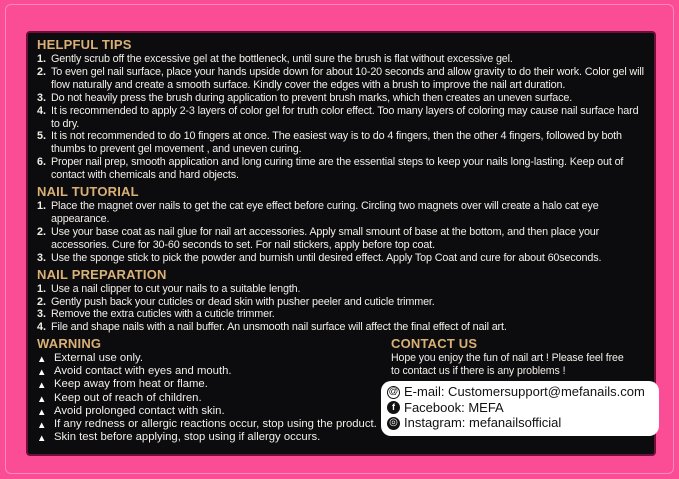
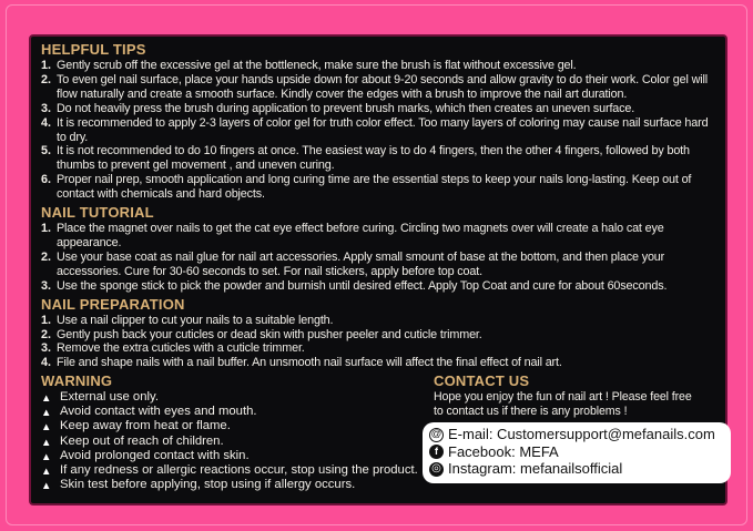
  HELPFUL TIPS
  1.
- Gently scrub off the excessive gel at the bottleneck, until sure the brush is flat without excessive gel.
+ Gently scrub off the excessive gel at the bottleneck, make sure the brush is flat without excessive gel.
  2.
- To even gel nail surface, place your hands upside down for about 10-20 seconds and allow gravity to do their work. Color gel will flow naturally and create a smooth surface. Kindly cover the edges with a brush to improve the nail art duration.
+ To even gel nail surface, place your hands upside down for about 9-20 seconds and allow gravity to do their work. Color gel will flow naturally and create a smooth surface. Kindly cover the edges with a brush to improve the nail art duration.
  3.
  Do not heavily press the brush during application to prevent brush marks, which then creates an uneven surface.
  4.
  It is recommended to apply 2-3 layers of color gel for truth color effect. Too many layers of coloring may cause nail surface hard to dry.
  5.
  It is not recommended to do 10 fingers at once. The easiest way is to do 4 fingers, then the other 4 fingers, followed by both thumbs to prevent gel movement , and uneven curing.
  6.
  Proper nail prep, smooth application and long curing time are the essential steps to keep your nails long-lasting. Keep out of contact with chemicals and hard objects.
  NAIL TUTORIAL
  1.
  Place the magnet over nails to get the cat eye effect before curing. Circling two magnets over will create a halo cat eye appearance.
  2.
  Use your base coat as nail glue for nail art accessories. Apply small smount of base at the bottom, and then place your accessories. Cure for 30-60 seconds to set. For nail stickers, apply before top coat.
  3.
  Use the sponge stick to pick the powder and burnish until desired effect. Apply Top Coat and cure for about 60seconds.
  NAIL PREPARATION
  1.
  Use a nail clipper to cut your nails to a suitable length.
  2.
  Gently push back your cuticles or dead skin with pusher peeler and cuticle trimmer.
  3.
  Remove the extra cuticles with a cuticle trimmer.
  4.
  File and shape nails with a nail buffer. An unsmooth nail surface will affect the final effect of nail art.
  WARNING
  ▲
  External use only.
  ▲
  Avoid contact with eyes and mouth.
  ▲
  Keep away from heat or flame.
  ▲
  Keep out of reach of children.
  ▲
  Avoid prolonged contact with skin.
  ▲
  If any redness or allergic reactions occur, stop using the product.
  ▲
  Skin test before applying, stop using if allergy occurs.
  CONTACT US
  Hope you enjoy the fun of nail art ! Please feel free to contact us if there is any problems !
  @
  E-mail: Customersupport@mefanails.com
  f
  Facebook: MEFA
  ◎
  Instagram: mefanailsofficial
